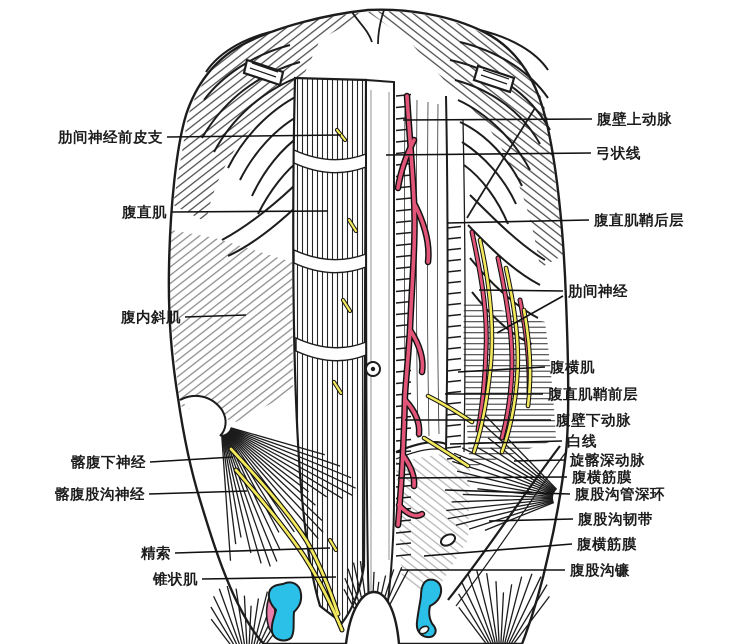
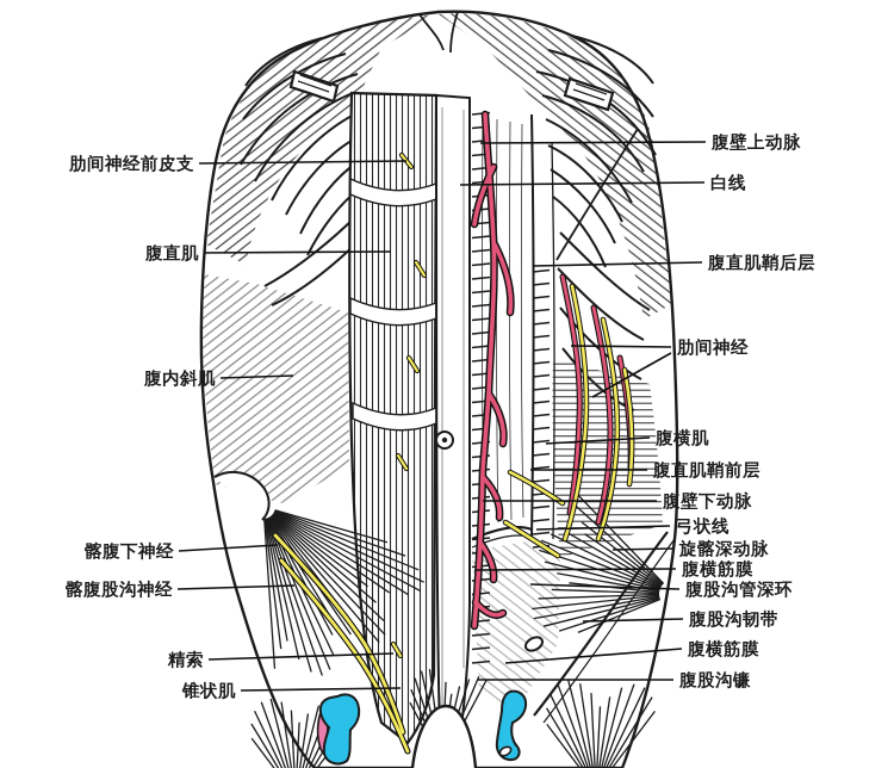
  肋间神经前皮支
  腹直肌
  腹内斜肌
  髂腹下神经
  髂腹股沟神经
  精索
  锥状肌
  腹壁上动脉
- 弓状线
+ 白线
  腹直肌鞘后层
  肋间神经
  腹横肌
  腹直肌鞘前层
  腹壁下动脉
- 白线
+ 弓状线
  旋髂深动脉
  腹横筋膜
  腹股沟管深环
  腹股沟韧带
  腹横筋膜
  腹股沟镰
